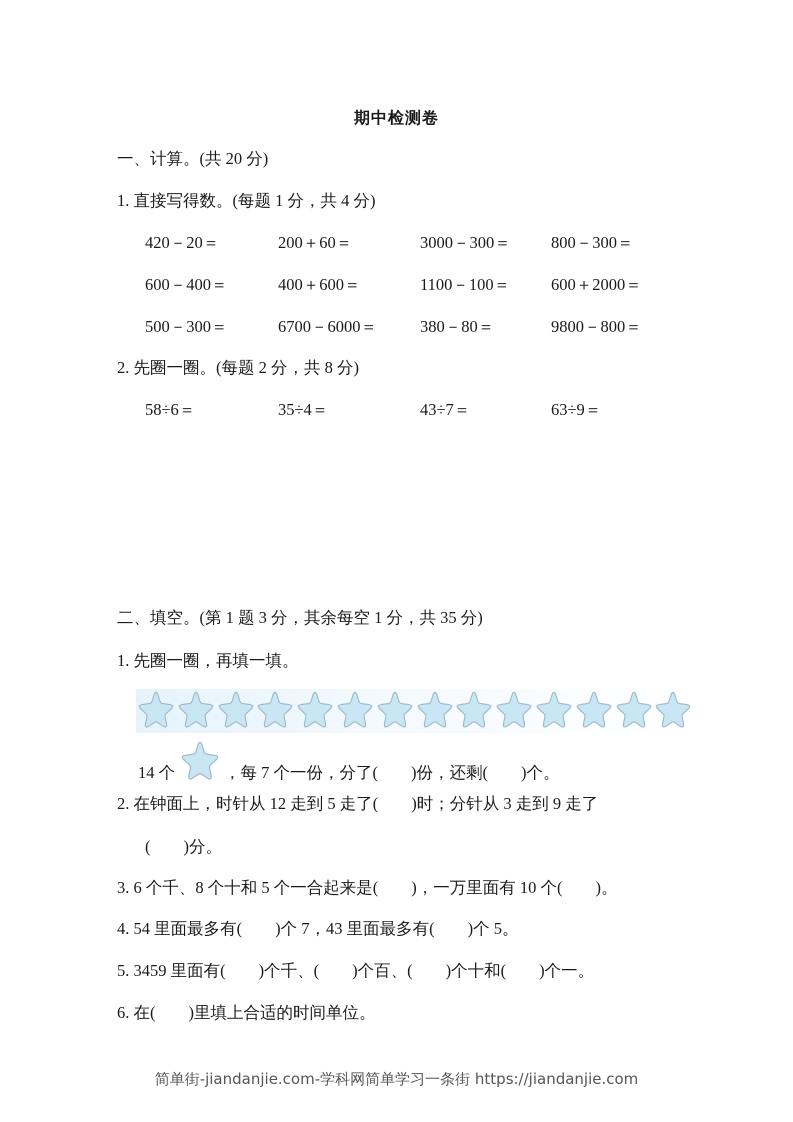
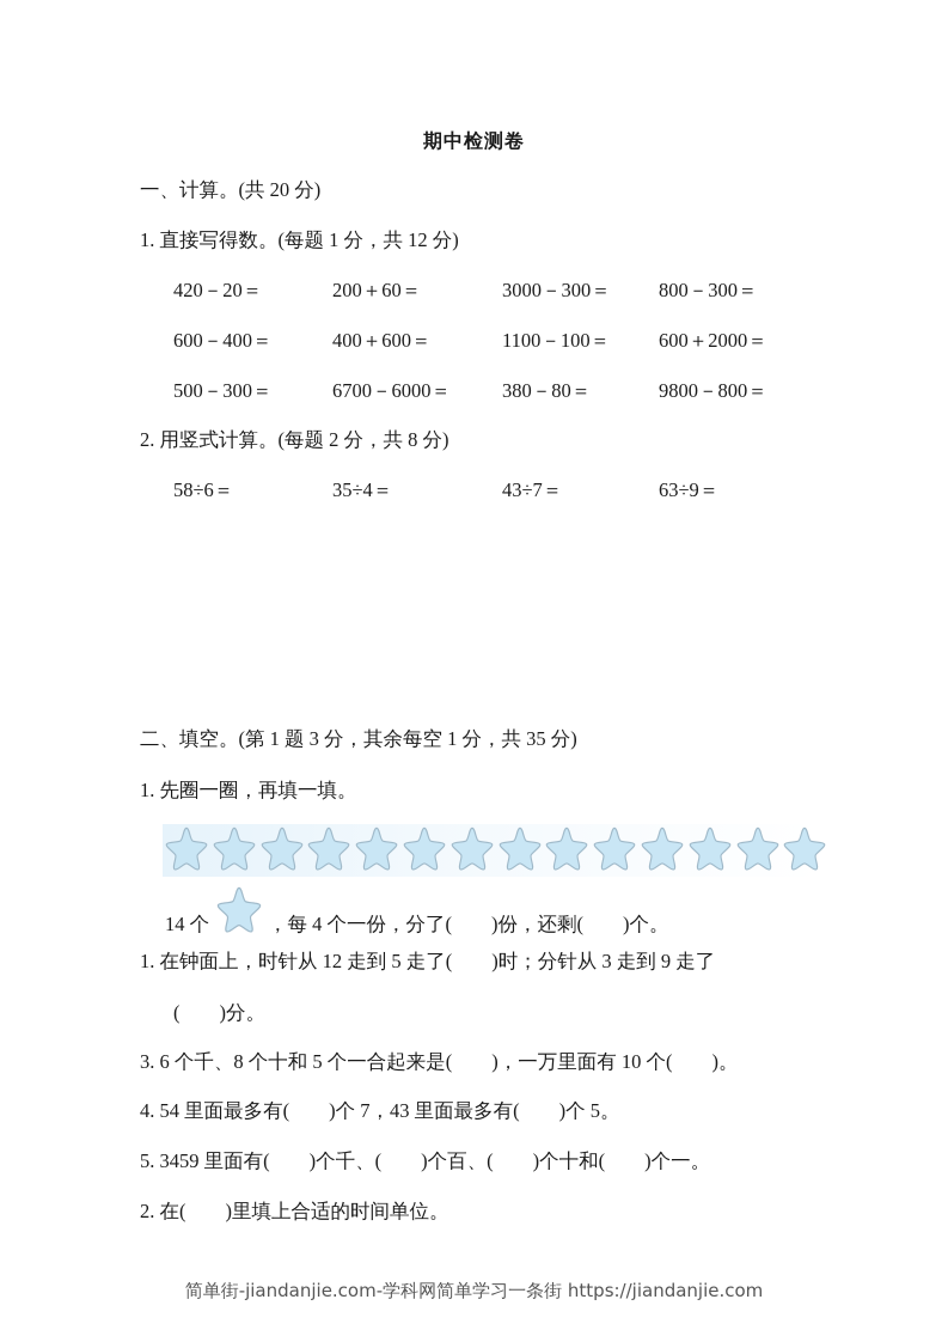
  期中检测卷
  一、计算。(共 20 分)
- 1. 直接写得数。(每题 1 分，共 4 分)
+ 1. 直接写得数。(每题 1 分，共 12 分)
  420－20＝
  200＋60＝
  3000－300＝
  800－300＝
  600－400＝
  400＋600＝
  1100－100＝
  600＋2000＝
  500－300＝
  6700－6000＝
  380－80＝
  9800－800＝
- 2. 先圈一圈。(每题 2 分，共 8 分)
+ 2. 用竖式计算。(每题 2 分，共 8 分)
  58÷6＝
  35÷4＝
  43÷7＝
  63÷9＝
  二、填空。(第 1 题 3 分，其余每空 1 分，共 35 分)
  1. 先圈一圈，再填一填。
  14 个
- ，每 7 个一份，分了( )份，还剩( )个。
+ ，每 4 个一份，分了( )份，还剩( )个。
- 2. 在钟面上，时针从 12 走到 5 走了( )时；分针从 3 走到 9 走了
+ 1. 在钟面上，时针从 12 走到 5 走了( )时；分针从 3 走到 9 走了
  ( )分。
  3. 6 个千、8 个十和 5 个一合起来是( )，一万里面有 10 个( )。
  4. 54 里面最多有( )个 7，43 里面最多有( )个 5。
  5. 3459 里面有( )个千、( )个百、( )个十和( )个一。
- 6. 在( )里填上合适的时间单位。
+ 2. 在( )里填上合适的时间单位。
  简单街-jiandanjie.com-学科网简单学习一条街 https://jiandanjie.com
